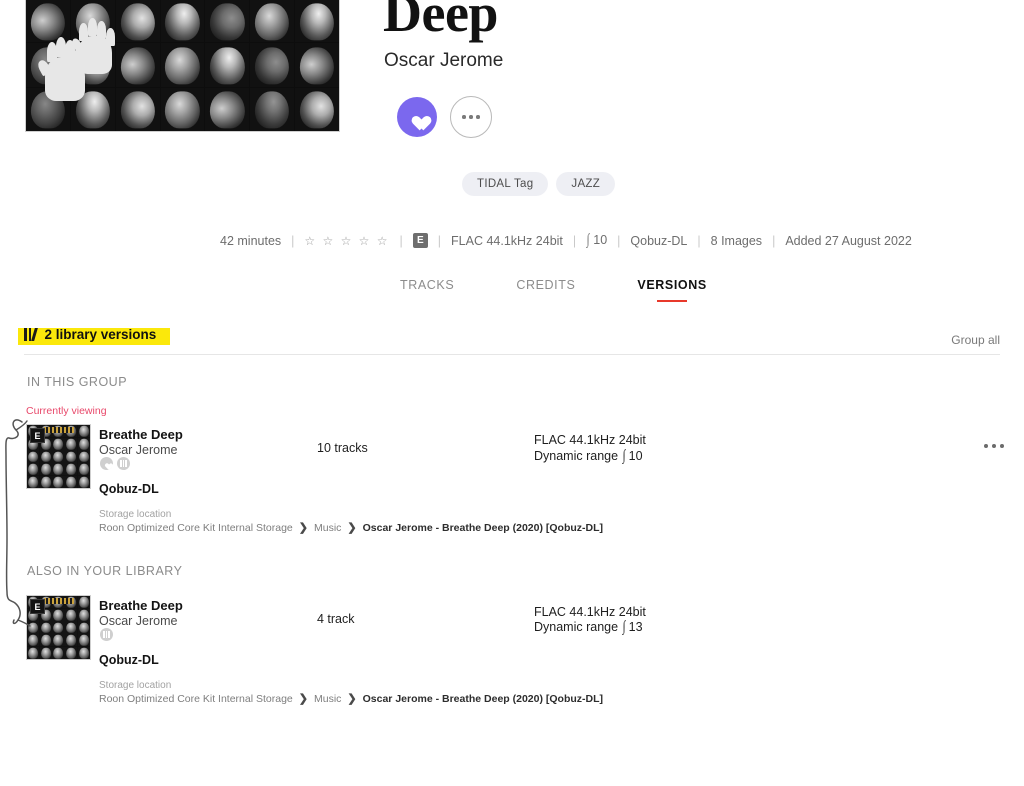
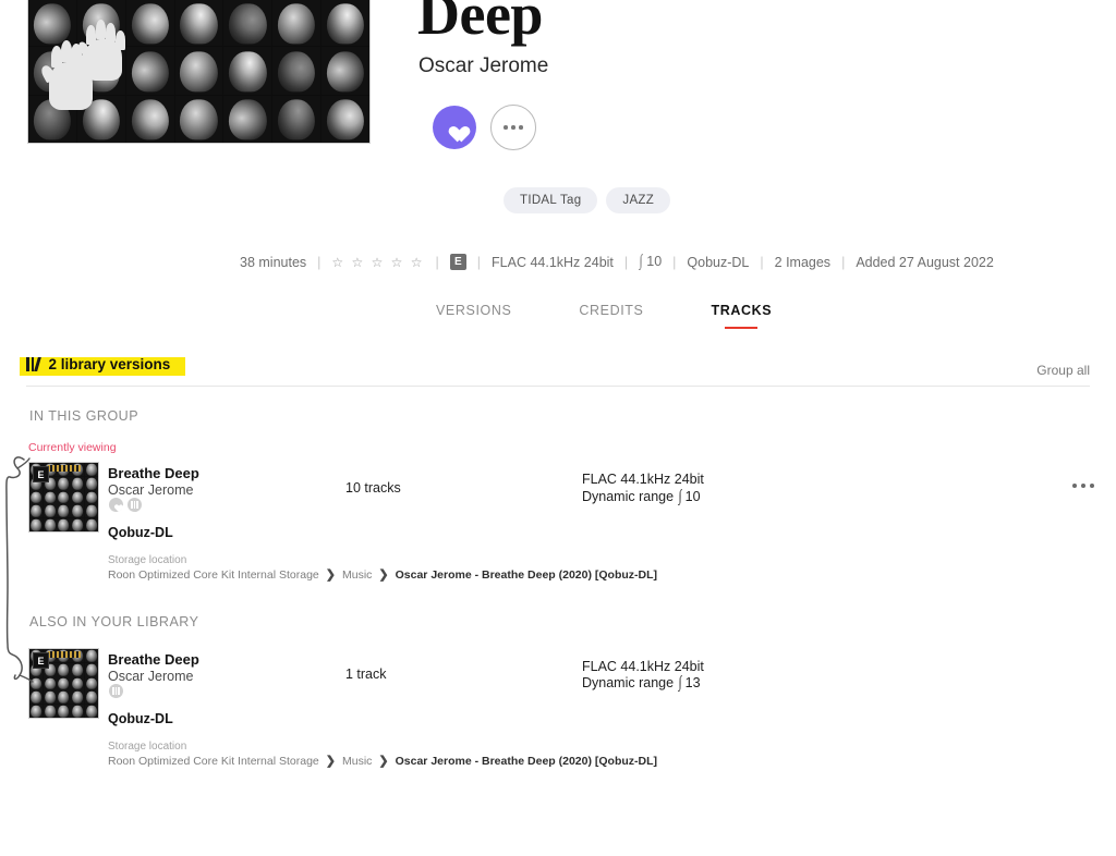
  Deep
  Oscar Jerome
  TIDAL Tag
  JAZZ
- 42 minutes
+ 38 minutes
  |
  ☆ ☆ ☆ ☆ ☆
  |
  E
  |
  FLAC 44.1kHz 24bit
  |
  ∫ 10
  |
  Qobuz-DL
  |
- 8 Images
+ 2 Images
  |
  Added 27 August 2022
- TRACKS
+ VERSIONS
  CREDITS
- VERSIONS
+ TRACKS
  2 library versions
  Group all
  IN THIS GROUP
  Currently viewing
  E
  Breathe Deep
  Oscar Jerome
  Qobuz-DL
  10 tracks
  FLAC 44.1kHz 24bit
  Dynamic range ∫ 10
  Storage location
  Roon Optimized Core Kit Internal Storage
  ❯
  Music
  ❯
  Oscar Jerome - Breathe Deep (2020) [Qobuz-DL]
  ALSO IN YOUR LIBRARY
  E
  Breathe Deep
  Oscar Jerome
  Qobuz-DL
- 4 track
+ 1 track
  FLAC 44.1kHz 24bit
  Dynamic range ∫ 13
  Storage location
  Roon Optimized Core Kit Internal Storage
  ❯
  Music
  ❯
  Oscar Jerome - Breathe Deep (2020) [Qobuz-DL]
